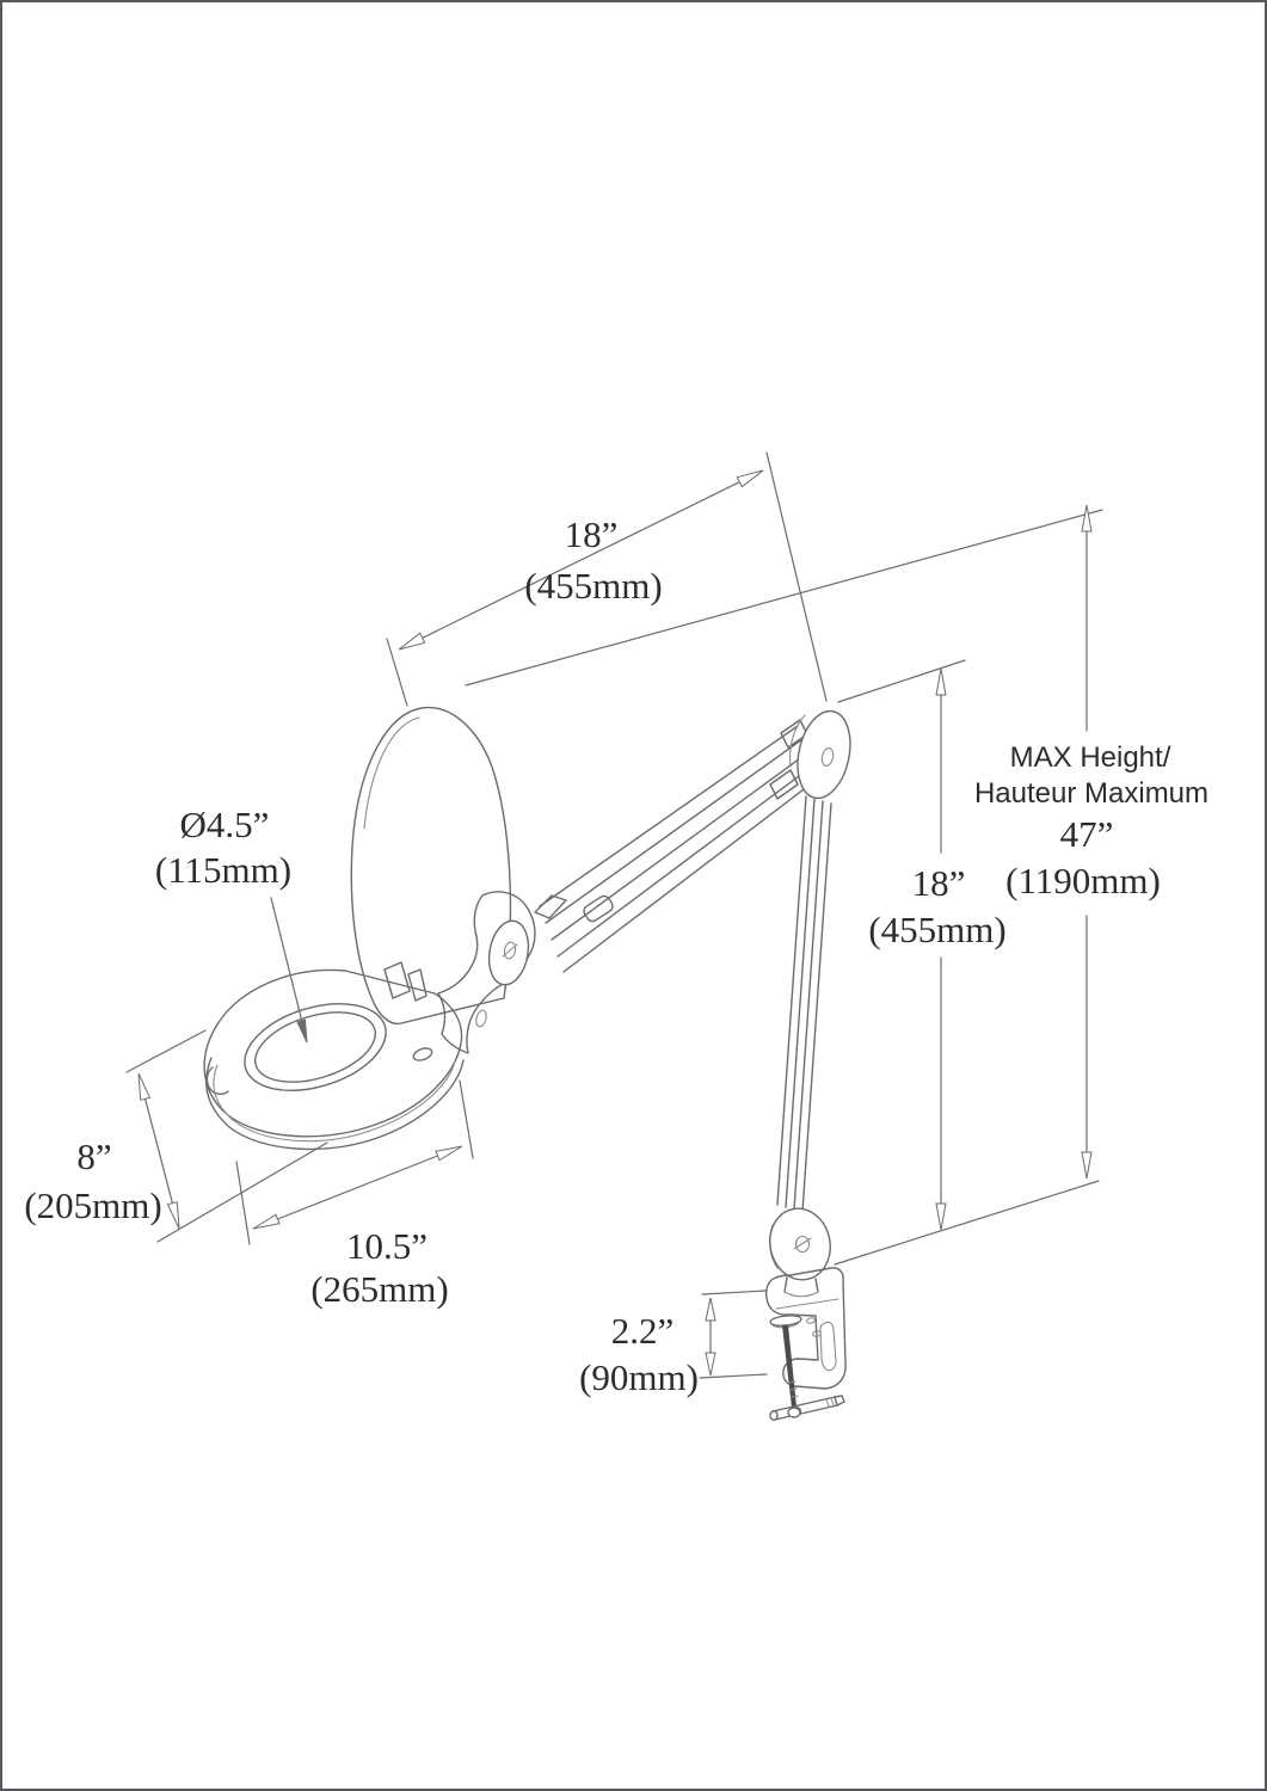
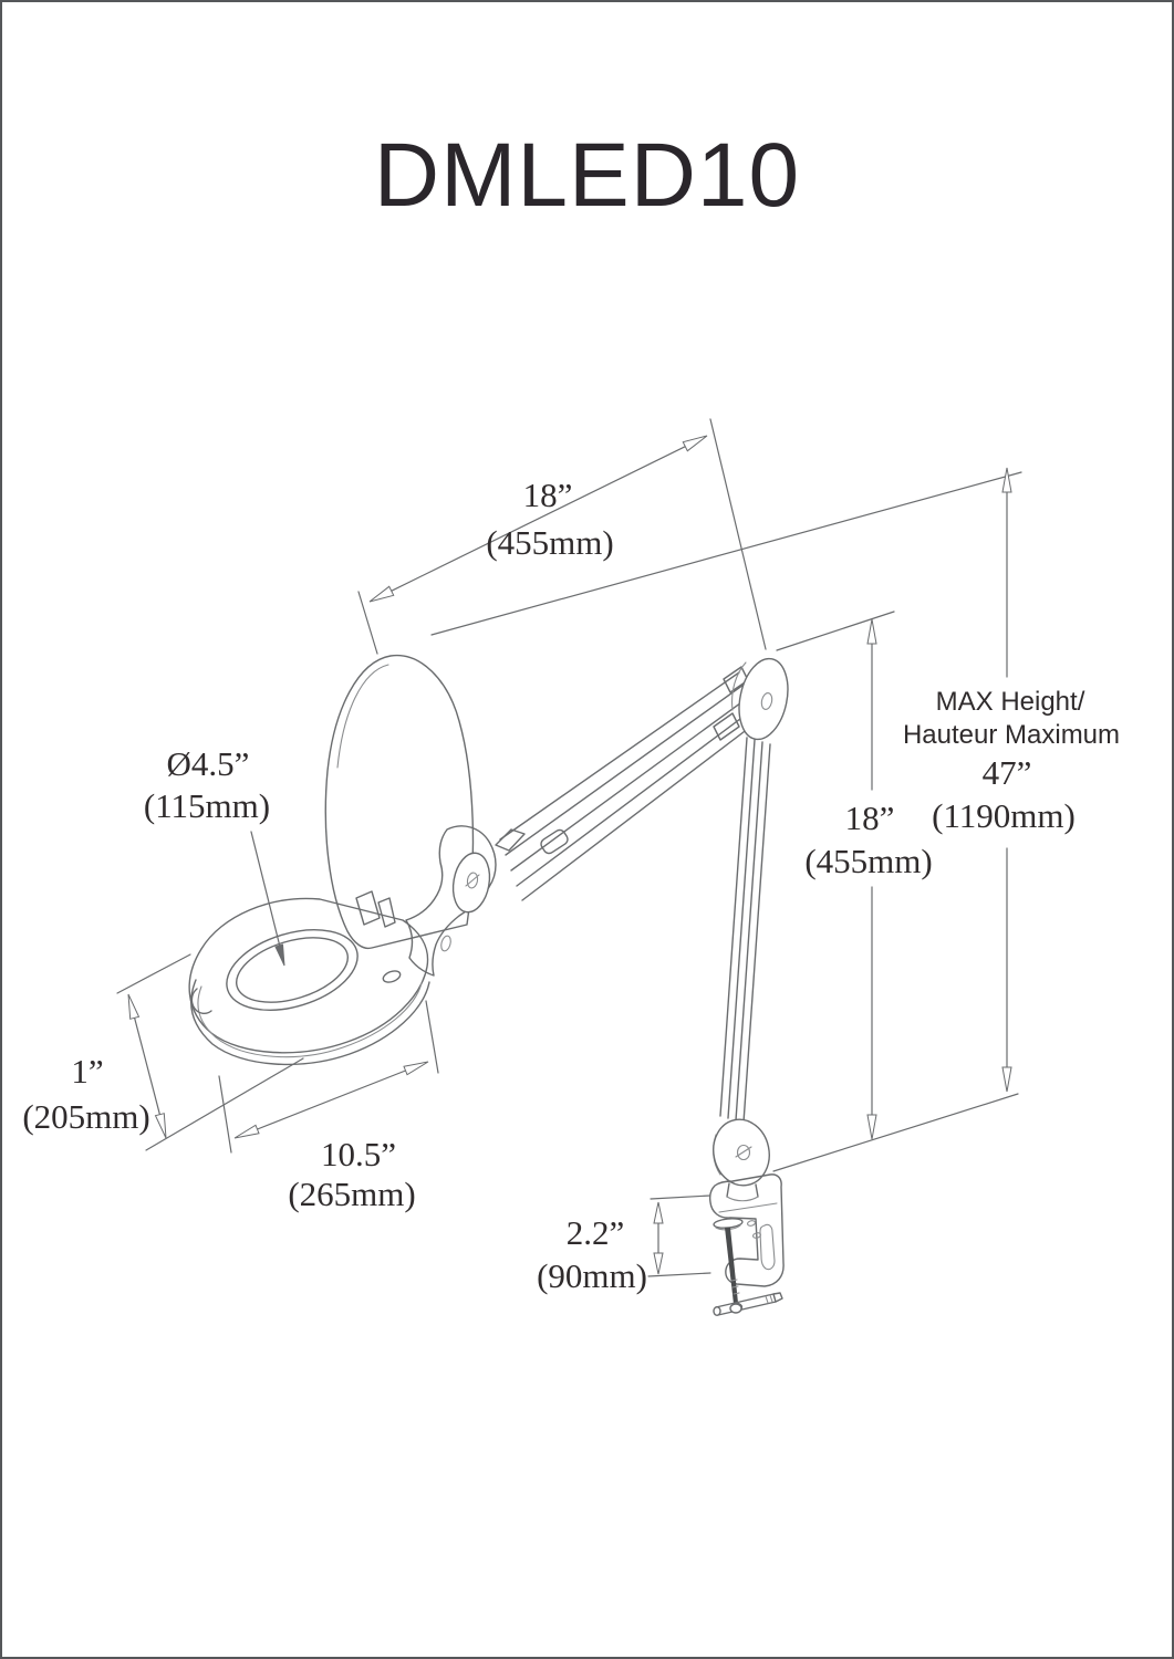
+ DMLED10
  18”
  (455mm)
  Ø4.5”
  (115mm)
- 8”
+ 1”
  (205mm)
  10.5”
  (265mm)
  18”
  (455mm)
  MAX Height/
  Hauteur Maximum
  47”
  (1190mm)
  2.2”
  (90mm)
